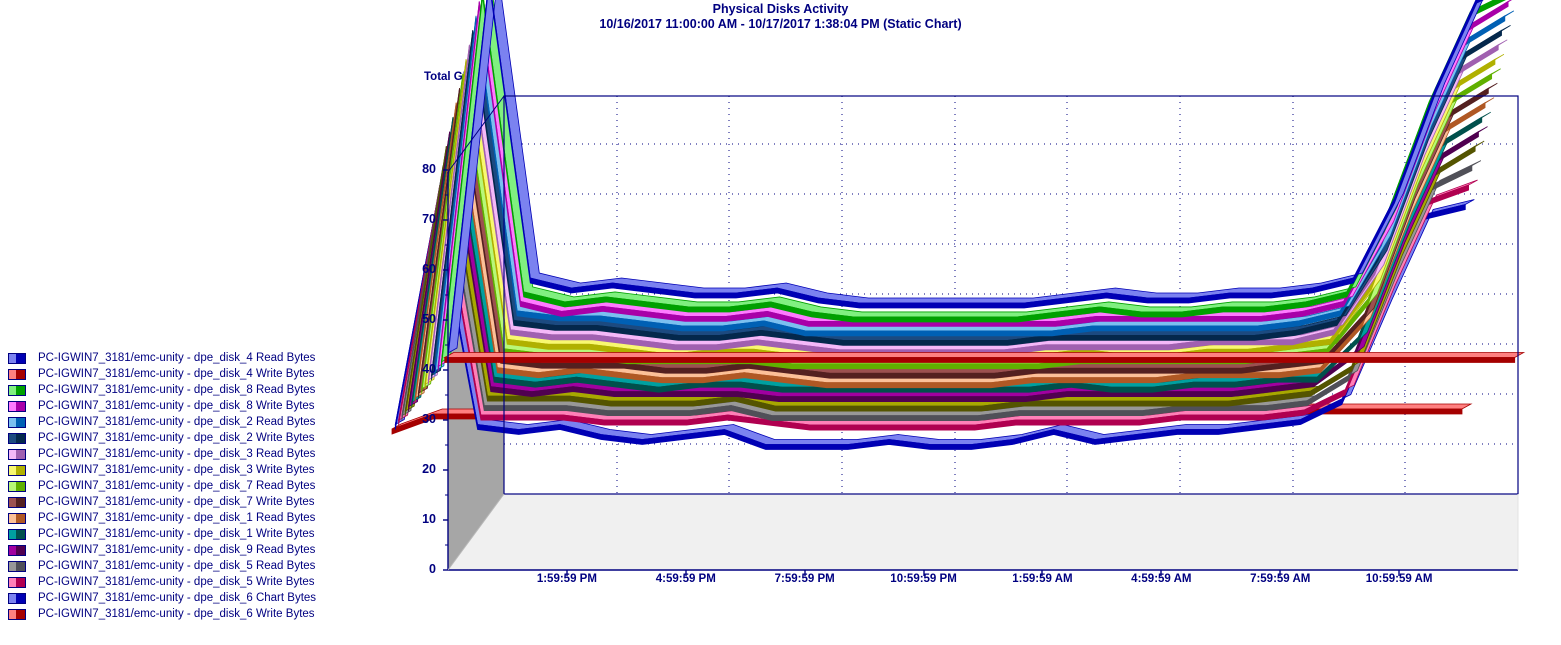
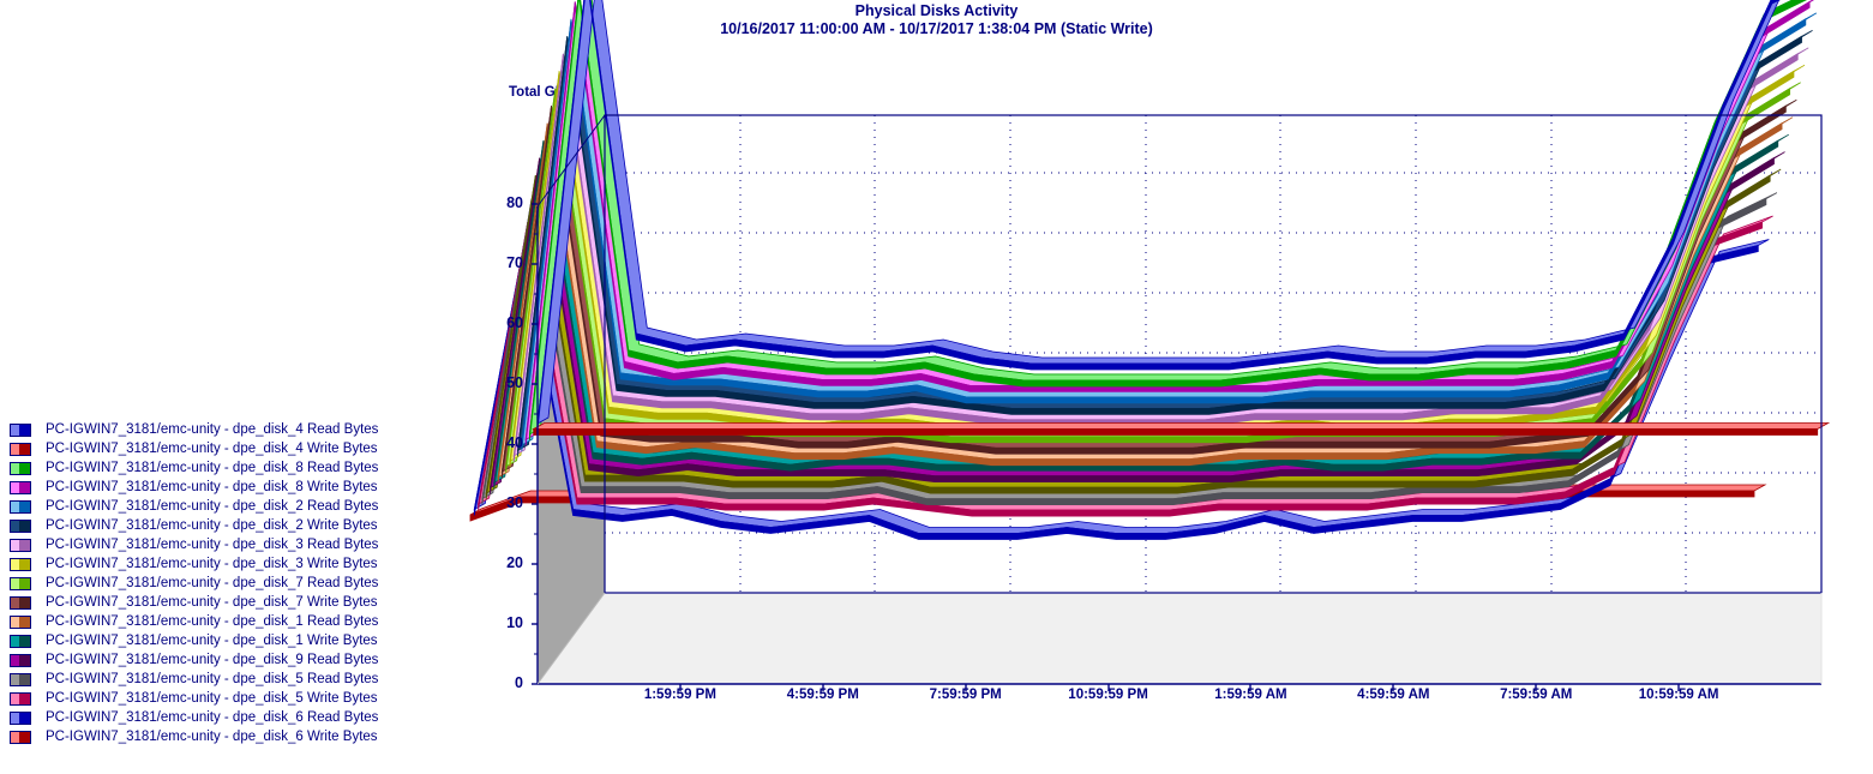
  Physical Disks Activity
- 10/16/2017 11:00:00 AM - 10/17/2017 1:38:04 PM (Static Chart)
+ 10/16/2017 11:00:00 AM - 10/17/2017 1:38:04 PM (Static Write)
  Total G
  0
  10
  20
  30
  40
  50
  60
  70
  80
  1:59:59 PM
  4:59:59 PM
  7:59:59 PM
  10:59:59 PM
  1:59:59 AM
  4:59:59 AM
  7:59:59 AM
  10:59:59 AM
  PC-IGWIN7_3181/emc-unity - dpe_disk_4 Read Bytes
  PC-IGWIN7_3181/emc-unity - dpe_disk_4 Write Bytes
  PC-IGWIN7_3181/emc-unity - dpe_disk_8 Read Bytes
  PC-IGWIN7_3181/emc-unity - dpe_disk_8 Write Bytes
  PC-IGWIN7_3181/emc-unity - dpe_disk_2 Read Bytes
  PC-IGWIN7_3181/emc-unity - dpe_disk_2 Write Bytes
  PC-IGWIN7_3181/emc-unity - dpe_disk_3 Read Bytes
  PC-IGWIN7_3181/emc-unity - dpe_disk_3 Write Bytes
  PC-IGWIN7_3181/emc-unity - dpe_disk_7 Read Bytes
  PC-IGWIN7_3181/emc-unity - dpe_disk_7 Write Bytes
  PC-IGWIN7_3181/emc-unity - dpe_disk_1 Read Bytes
  PC-IGWIN7_3181/emc-unity - dpe_disk_1 Write Bytes
  PC-IGWIN7_3181/emc-unity - dpe_disk_9 Read Bytes
  PC-IGWIN7_3181/emc-unity - dpe_disk_5 Read Bytes
  PC-IGWIN7_3181/emc-unity - dpe_disk_5 Write Bytes
- PC-IGWIN7_3181/emc-unity - dpe_disk_6 Chart Bytes
+ PC-IGWIN7_3181/emc-unity - dpe_disk_6 Read Bytes
  PC-IGWIN7_3181/emc-unity - dpe_disk_6 Write Bytes
